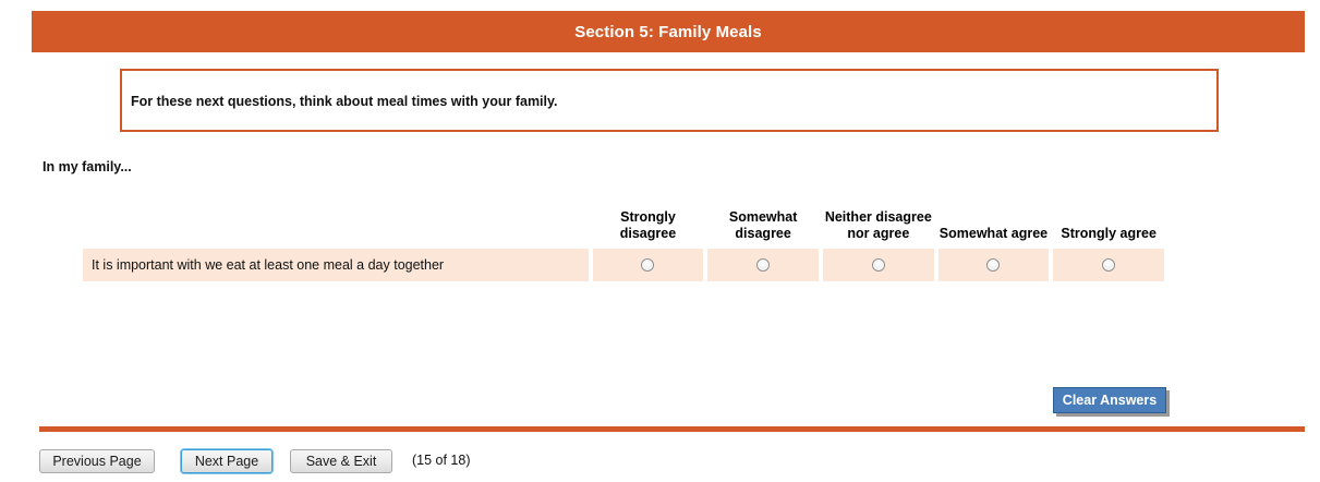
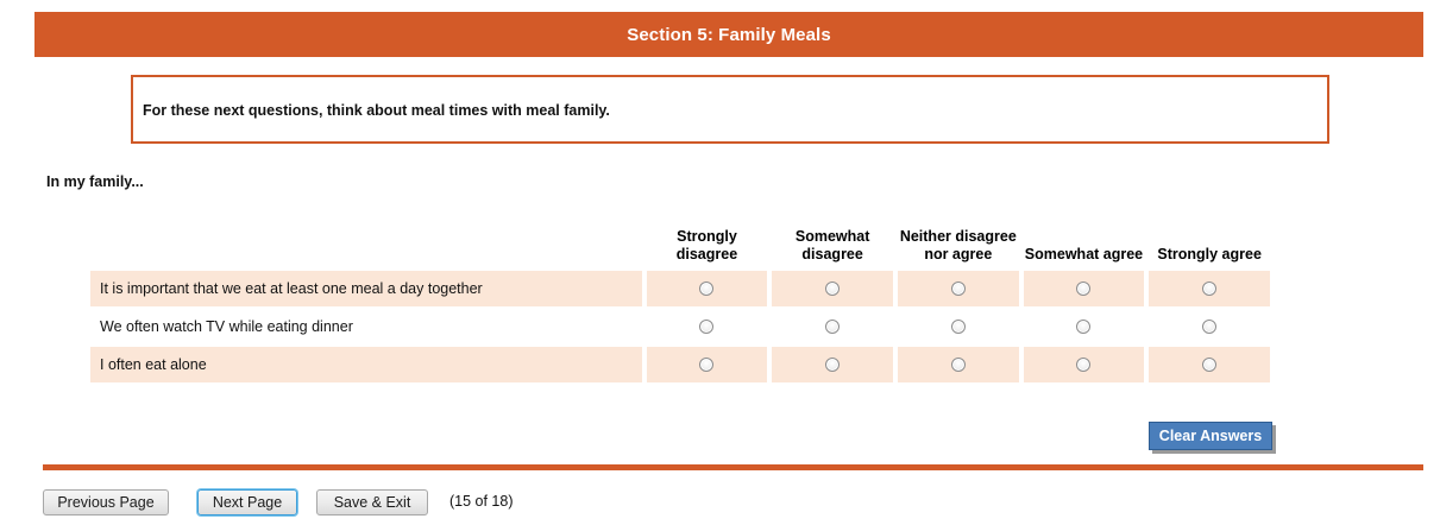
  Section 5: Family Meals
- For these next questions, think about meal times with your family.
+ For these next questions, think about meal times with meal family.
  In my family...
  	Strongly disagree	Somewhat disagree	Neither disagree nor agree	Somewhat agree	Strongly agree
- It is important with we eat at least one meal a day together
+ It is important that we eat at least one meal a day together
+ We often watch TV while eating dinner
+ I often eat alone
  Clear Answers
  Previous Page
  Next Page
  Save & Exit
  (15 of 18)
